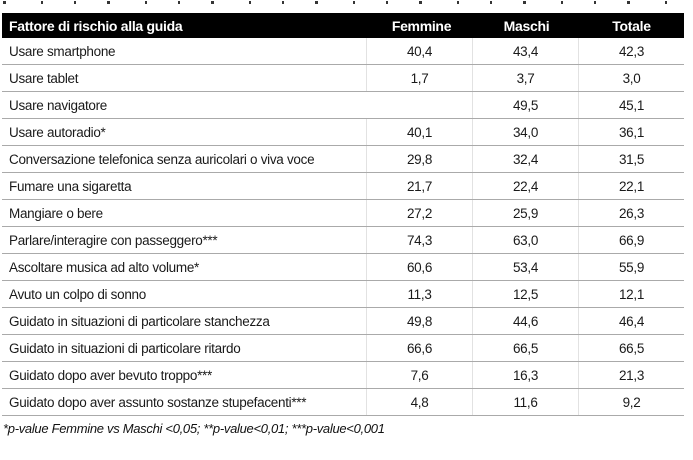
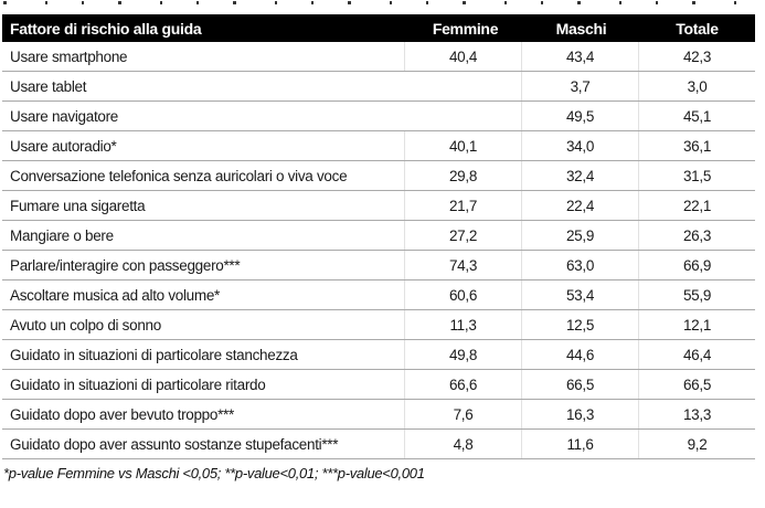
  Fattore di rischio alla guida
  Femmine
  Maschi
  Totale
  Usare smartphone
  40,4
  43,4
  42,3
  Usare tablet
- 1,7
  3,7
  3,0
  Usare navigatore
  49,5
  45,1
  Usare autoradio*
  40,1
  34,0
  36,1
  Conversazione telefonica senza auricolari o viva voce
  29,8
  32,4
  31,5
  Fumare una sigaretta
  21,7
  22,4
  22,1
  Mangiare o bere
  27,2
  25,9
  26,3
  Parlare/interagire con passeggero***
  74,3
  63,0
  66,9
  Ascoltare musica ad alto volume*
  60,6
  53,4
  55,9
  Avuto un colpo di sonno
  11,3
  12,5
  12,1
  Guidato in situazioni di particolare stanchezza
  49,8
  44,6
  46,4
  Guidato in situazioni di particolare ritardo
  66,6
  66,5
  66,5
  Guidato dopo aver bevuto troppo***
  7,6
  16,3
- 21,3
+ 13,3
  Guidato dopo aver assunto sostanze stupefacenti***
  4,8
  11,6
  9,2
  *p-value Femmine vs Maschi <0,05; **p-value<0,01; ***p-value<0,001
